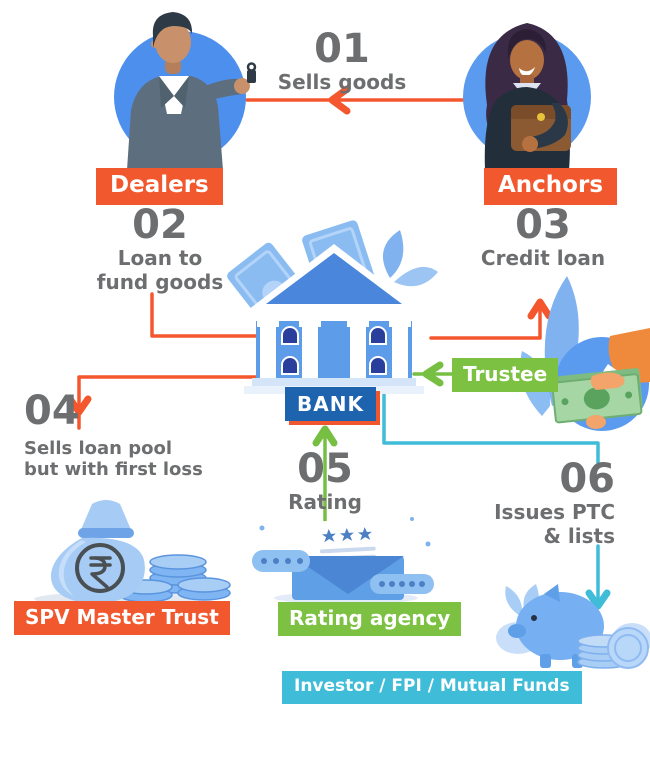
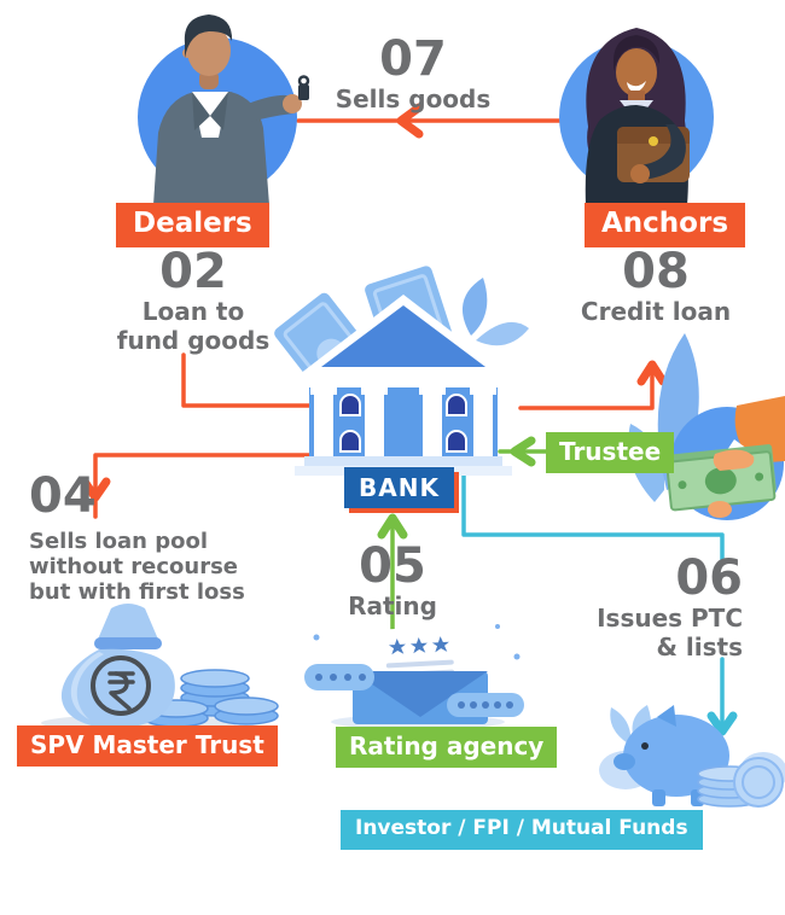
- 01
+ 07
  Sells goods
  02
  Loan to
  fund goods
- 03
+ 08
  Credit loan
  04
  Sells loan pool
+ without recourse
  but with first loss
  05
  Rating
  06
  Issues PTC
  & lists
  Dealers
  Anchors
  BANK
  Trustee
  SPV Master Trust
  Rating agency
  Investor / FPI / Mutual Funds
